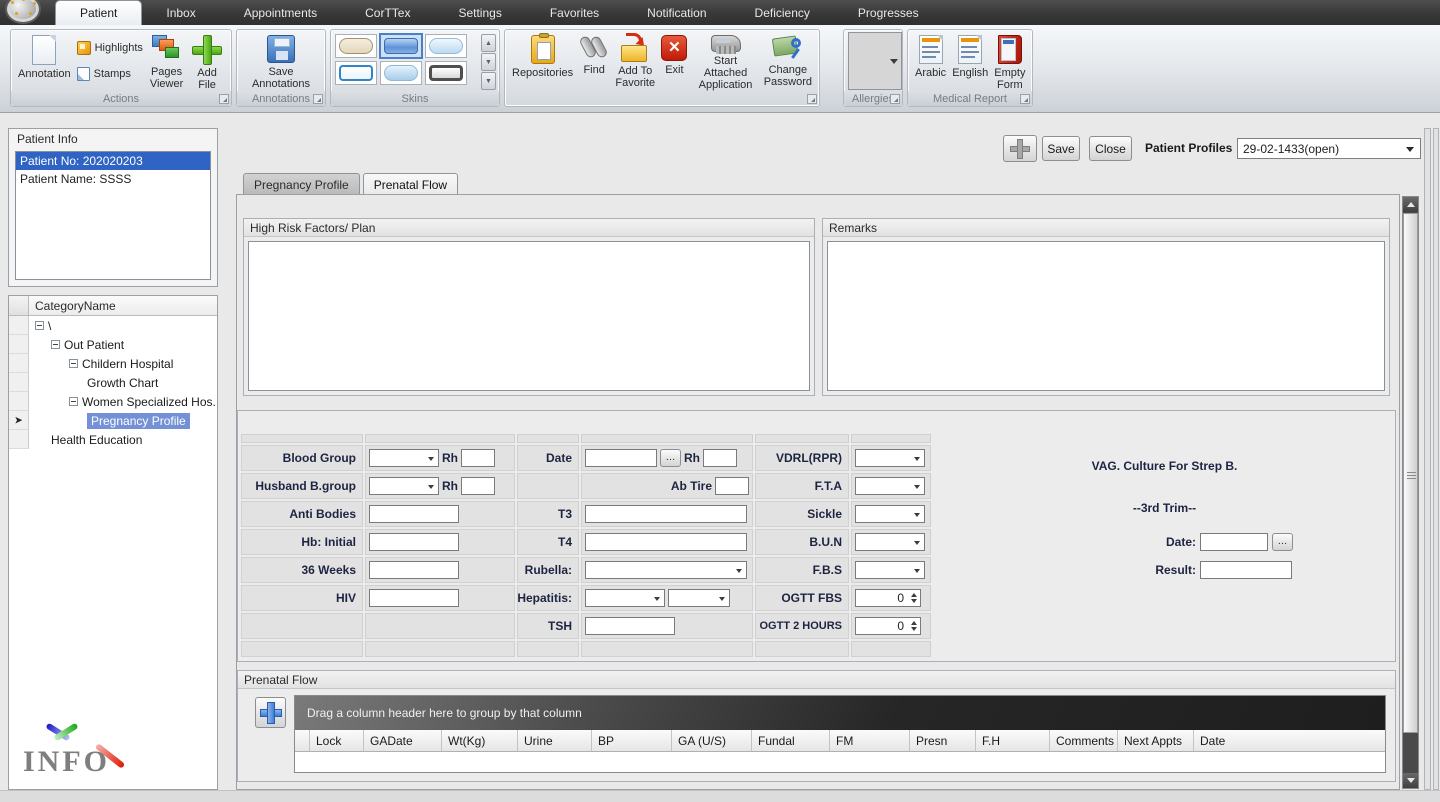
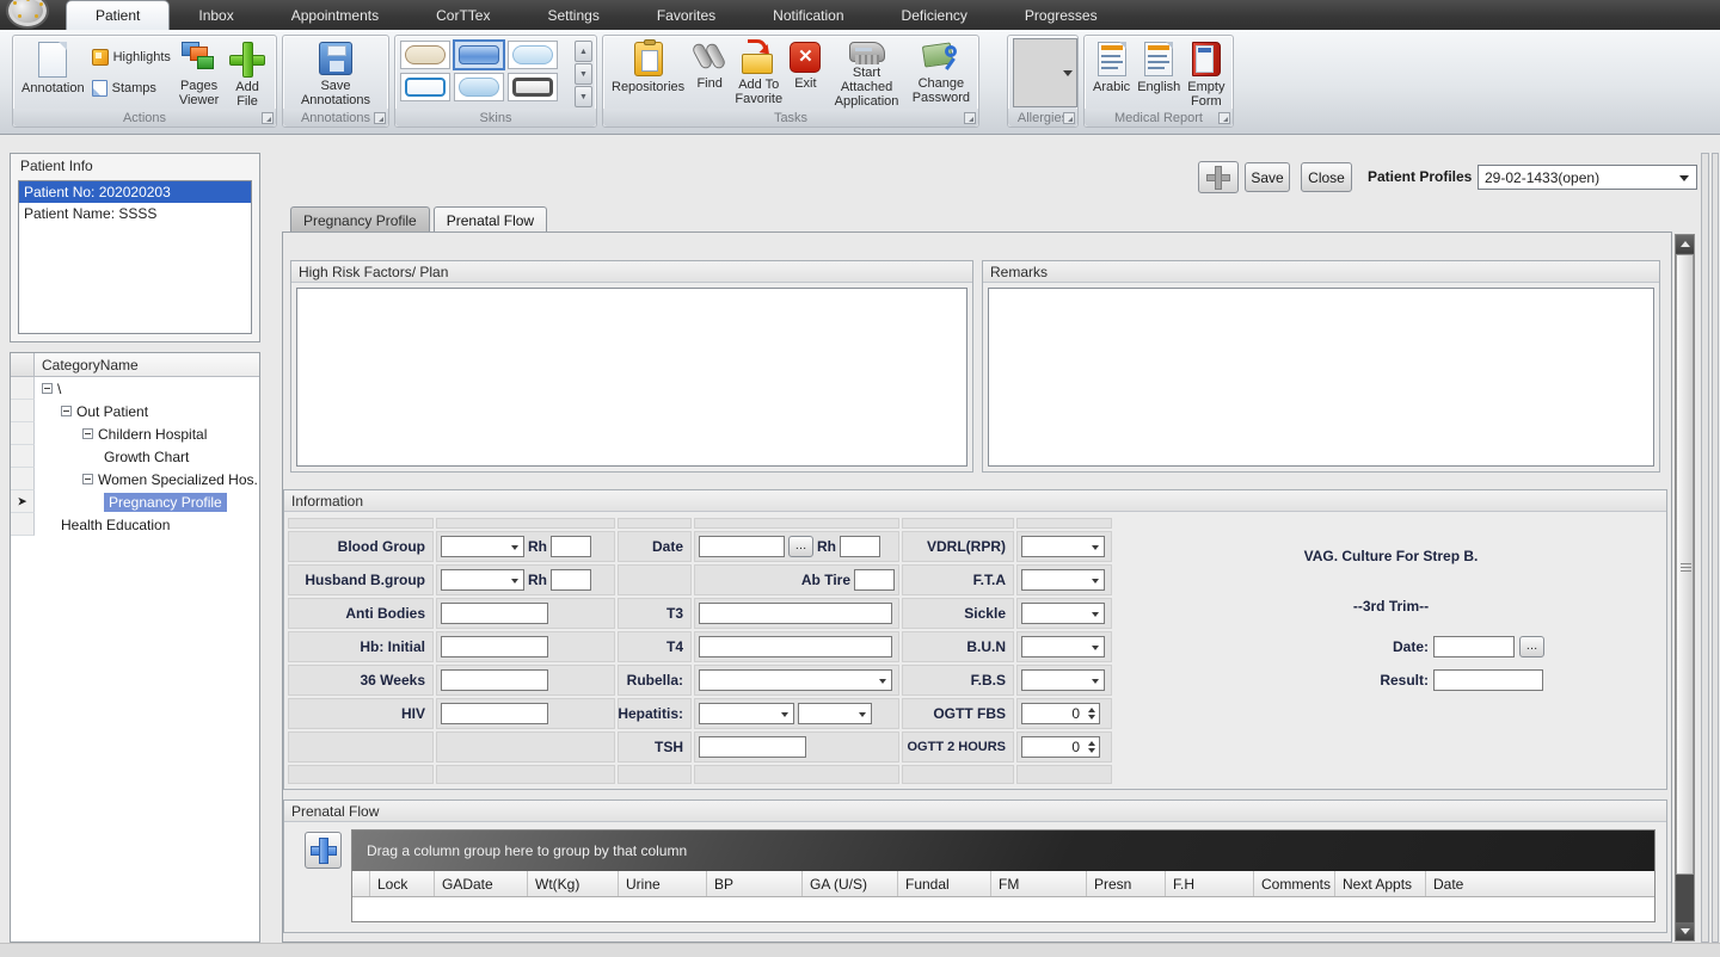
  Patient
  Inbox
  Appointments
  CorTTex
  Settings
  Favorites
  Notification
  Deficiency
  Progresses
  Annotation
  Highlights
  Stamps
  Pages Viewer
  Add File
  Actions
  Save Annotations
  Annotations
  Skins
  Repositories
  Find
  Add To Favorite
  ✕
  Exit
  Start Attached Application
  Change Password
+ Tasks
  Allergie
  Arabic
  English
  Empty Form
  Medical Report
  Patient Info
  Patient No: 202020203
  Patient Name: SSSS
  CategoryName
  \
  Out Patient
  Childern Hospital
  Growth Chart
  Women Specialized Hos.
  ➤
  Pregnancy Profile
  Health Education
- INFO
  Save
  Close
  Patient Profiles
  29-02-1433(open)
  Pregnancy Profile
  Prenatal Flow
  High Risk Factors/ Plan
  Remarks
+ Information
  Blood Group
  Rh
  Date
  …
  Rh
  VDRL(RPR)
  Husband B.group
  Rh
  Ab Tire
  F.T.A
  Anti Bodies
  T3
  Sickle
  Hb: Initial
  T4
  B.U.N
  36 Weeks
  Rubella:
  F.B.S
  HIV
  Hepatitis:
  OGTT FBS
  0
  TSH
  OGTT 2 HOURS
  0
  VAG. Culture For Strep B.
  --3rd Trim--
  Date:
  …
  Result:
  Prenatal Flow
- Drag a column header here to group by that column
+ Drag a column group here to group by that column
  Lock
  GADate
  Wt(Kg)
  Urine
  BP
  GA (U/S)
  Fundal
  FM
  Presn
  F.H
  Comments
  Next Appts
  Date
